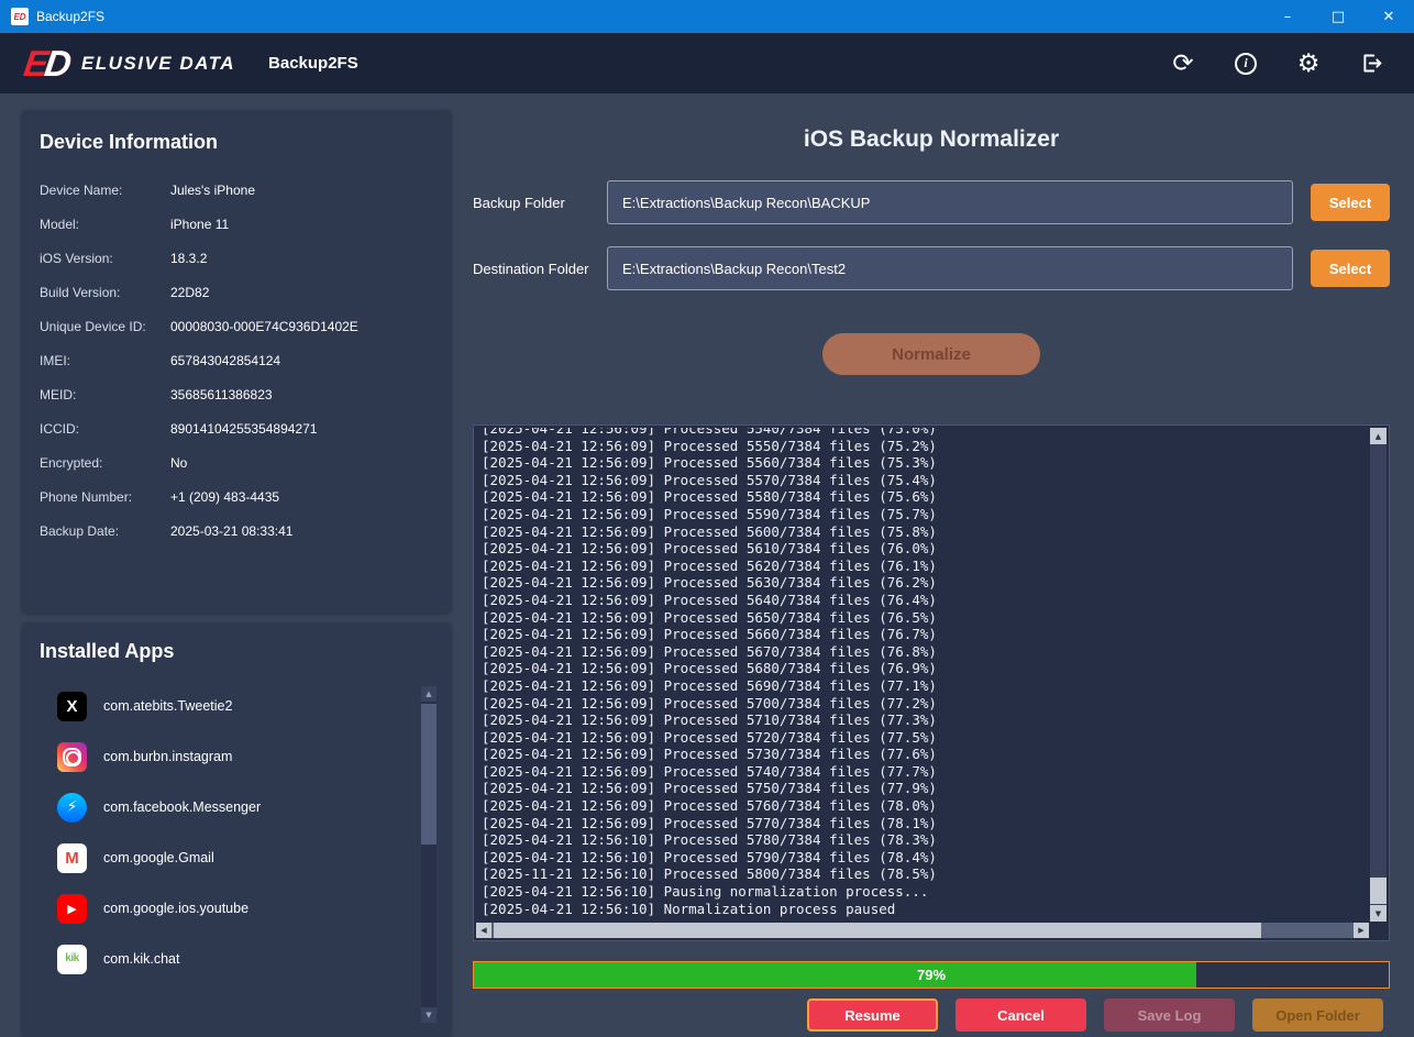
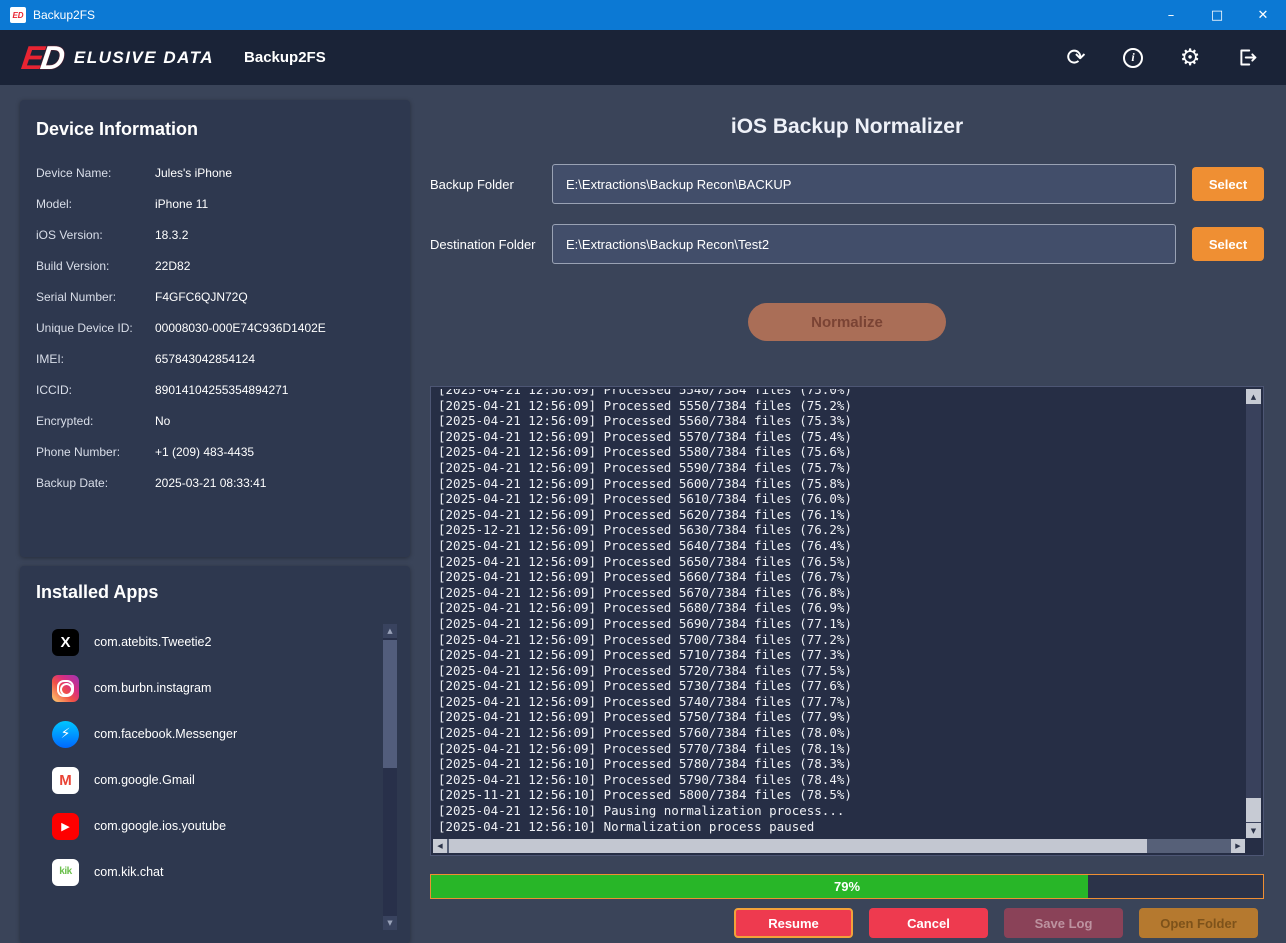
  ED
  Backup2FS
  –
  □
  ✕
  ELUSIVE DATA
  Backup2FS
  ⟳
  i
  ⚙
  Device Information
  Device Name:
  Jules's iPhone
  Model:
  iPhone 11
  iOS Version:
  18.3.2
  Build Version:
  22D82
+ Serial Number:
+ F4GFC6QJN72Q
  Unique Device ID:
  00008030-000E74C936D1402E
  IMEI:
  657843042854124
- MEID:
- 35685611386823
  ICCID:
  89014104255354894271
  Encrypted:
  No
  Phone Number:
  +1 (209) 483-4435
  Backup Date:
  2025-03-21 08:33:41
  Installed Apps
  X
  com.atebits.Tweetie2
  com.burbn.instagram
  ⚡
  com.facebook.Messenger
  M
  com.google.Gmail
  ▶
  com.google.ios.youtube
  kik
  com.kik.chat
  ▲
  ▼
  iOS Backup Normalizer
  Backup Folder
  E:\Extractions\Backup Recon\BACKUP
  Select
  Destination Folder
  E:\Extractions\Backup Recon\Test2
  Select
  Normalize
  [2025-04-21 12:56:09] Processed 5540/7384 files (75.0%)
  [2025-04-21 12:56:09] Processed 5550/7384 files (75.2%)
  [2025-04-21 12:56:09] Processed 5560/7384 files (75.3%)
  [2025-04-21 12:56:09] Processed 5570/7384 files (75.4%)
  [2025-04-21 12:56:09] Processed 5580/7384 files (75.6%)
  [2025-04-21 12:56:09] Processed 5590/7384 files (75.7%)
  [2025-04-21 12:56:09] Processed 5600/7384 files (75.8%)
  [2025-04-21 12:56:09] Processed 5610/7384 files (76.0%)
  [2025-04-21 12:56:09] Processed 5620/7384 files (76.1%)
- [2025-04-21 12:56:09] Processed 5630/7384 files (76.2%)
+ [2025-12-21 12:56:09] Processed 5630/7384 files (76.2%)
  [2025-04-21 12:56:09] Processed 5640/7384 files (76.4%)
  [2025-04-21 12:56:09] Processed 5650/7384 files (76.5%)
  [2025-04-21 12:56:09] Processed 5660/7384 files (76.7%)
  [2025-04-21 12:56:09] Processed 5670/7384 files (76.8%)
  [2025-04-21 12:56:09] Processed 5680/7384 files (76.9%)
  [2025-04-21 12:56:09] Processed 5690/7384 files (77.1%)
  [2025-04-21 12:56:09] Processed 5700/7384 files (77.2%)
  [2025-04-21 12:56:09] Processed 5710/7384 files (77.3%)
  [2025-04-21 12:56:09] Processed 5720/7384 files (77.5%)
  [2025-04-21 12:56:09] Processed 5730/7384 files (77.6%)
  [2025-04-21 12:56:09] Processed 5740/7384 files (77.7%)
  [2025-04-21 12:56:09] Processed 5750/7384 files (77.9%)
  [2025-04-21 12:56:09] Processed 5760/7384 files (78.0%)
  [2025-04-21 12:56:09] Processed 5770/7384 files (78.1%)
  [2025-04-21 12:56:10] Processed 5780/7384 files (78.3%)
  [2025-04-21 12:56:10] Processed 5790/7384 files (78.4%)
  [2025-11-21 12:56:10] Processed 5800/7384 files (78.5%)
  [2025-04-21 12:56:10] Pausing normalization process...
  [2025-04-21 12:56:10] Normalization process paused
  ▲
  ▼
  ◀
  ▶
  79%
  Resume
  Cancel
  Save Log
  Open Folder
